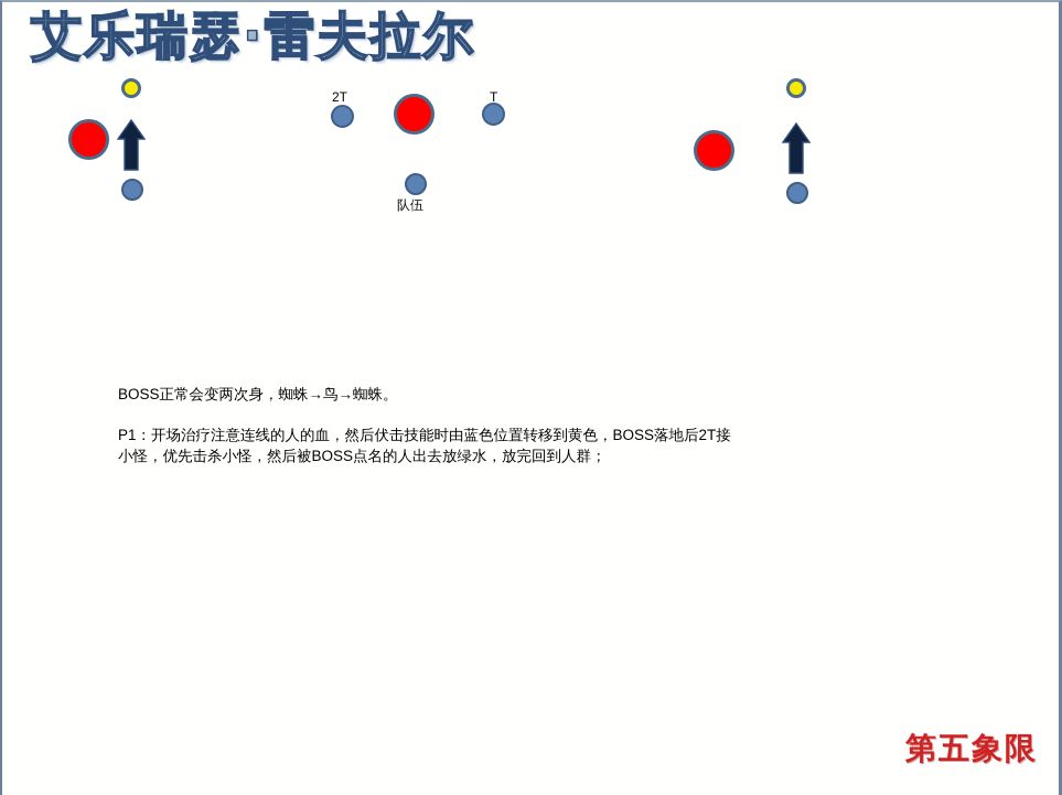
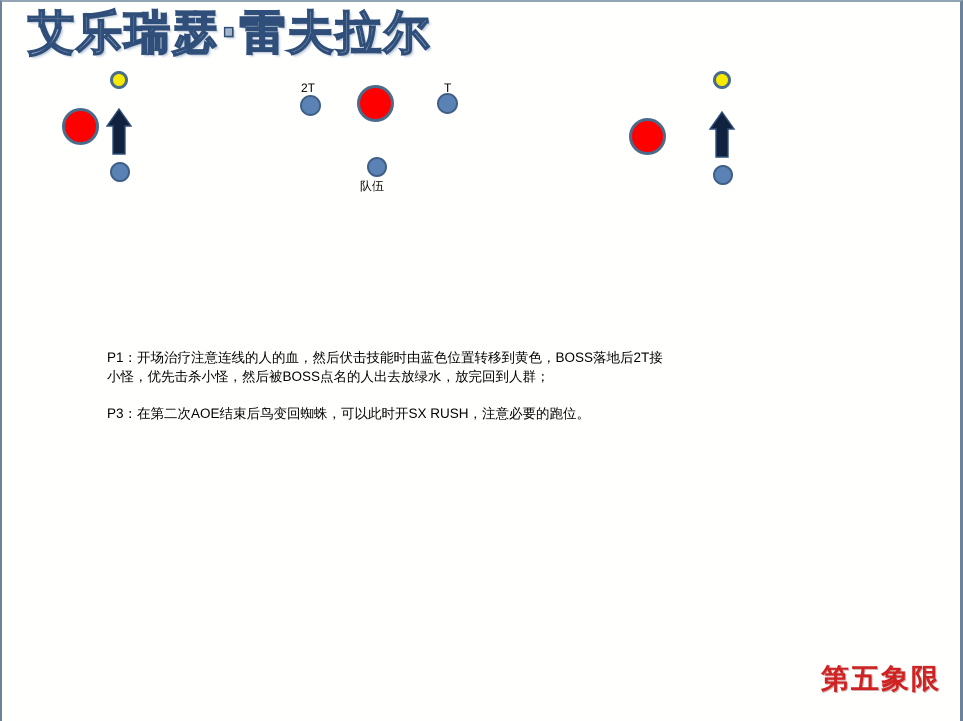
  艾乐瑞瑟·雷夫拉尔
  2T
  T
  队伍
- BOSS正常会变两次身，蜘蛛→鸟→蜘蛛。
  P1：开场治疗注意连线的人的血，然后伏击技能时由蓝色位置转移到黄色，BOSS落地后2T接
  小怪，优先击杀小怪，然后被BOSS点名的人出去放绿水，放完回到人群；
+ P3：在第二次AOE结束后鸟变回蜘蛛，可以此时开SX RUSH，注意必要的跑位。
  第五象限
